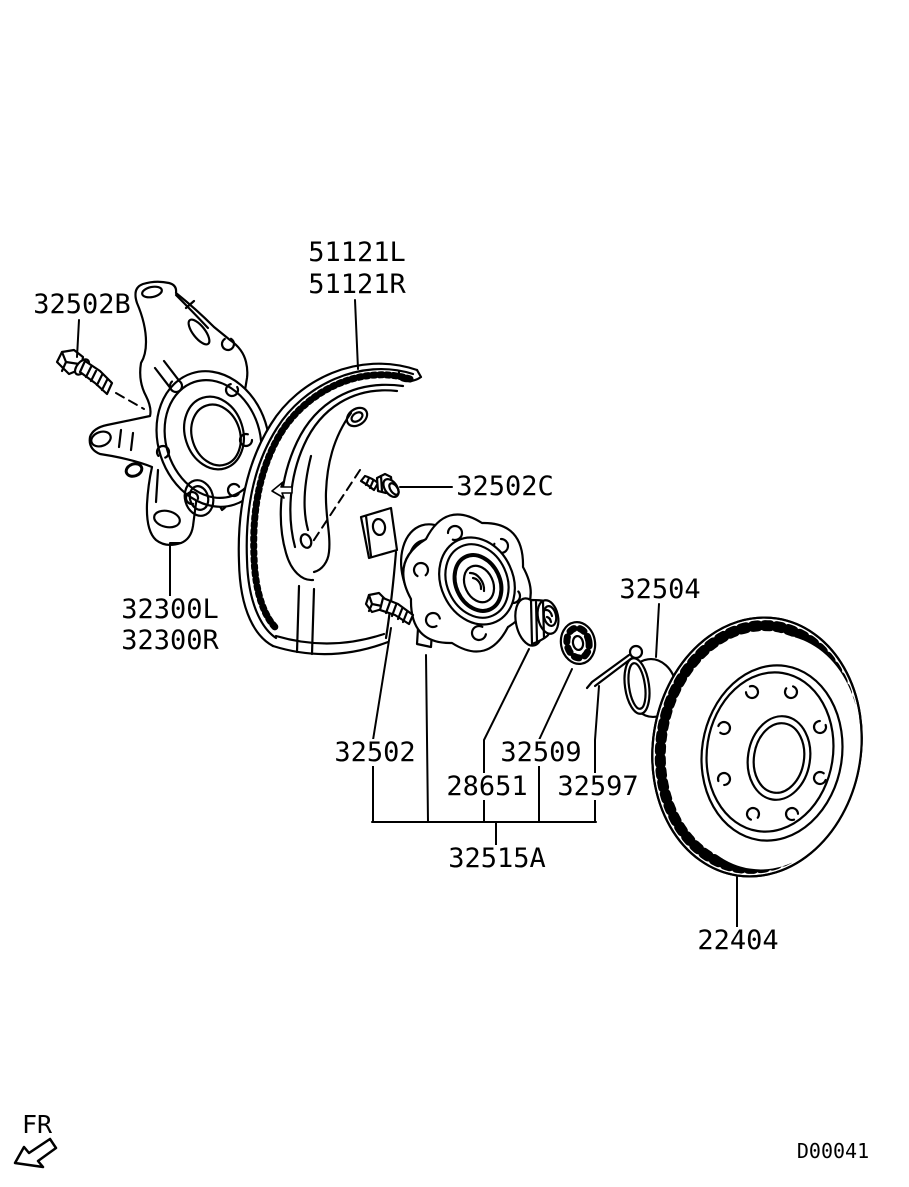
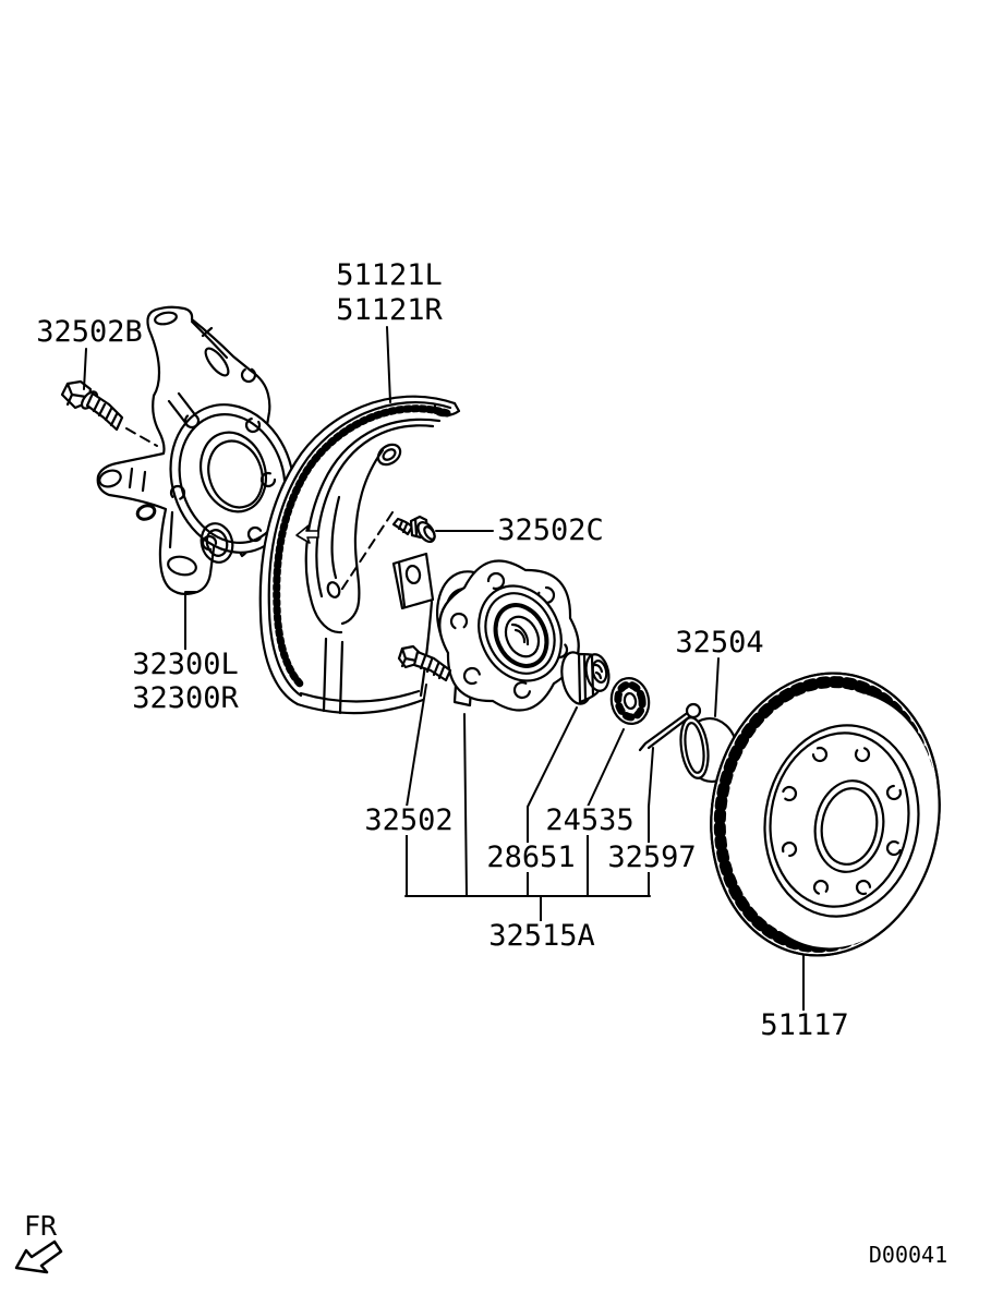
  32502B
  51121L
  51121R
  32502C
  32300L
  32300R
  32504
  32502
- 32509
+ 24535
  28651
  32597
  32515A
- 22404
+ 51117
  FR
  D00041
